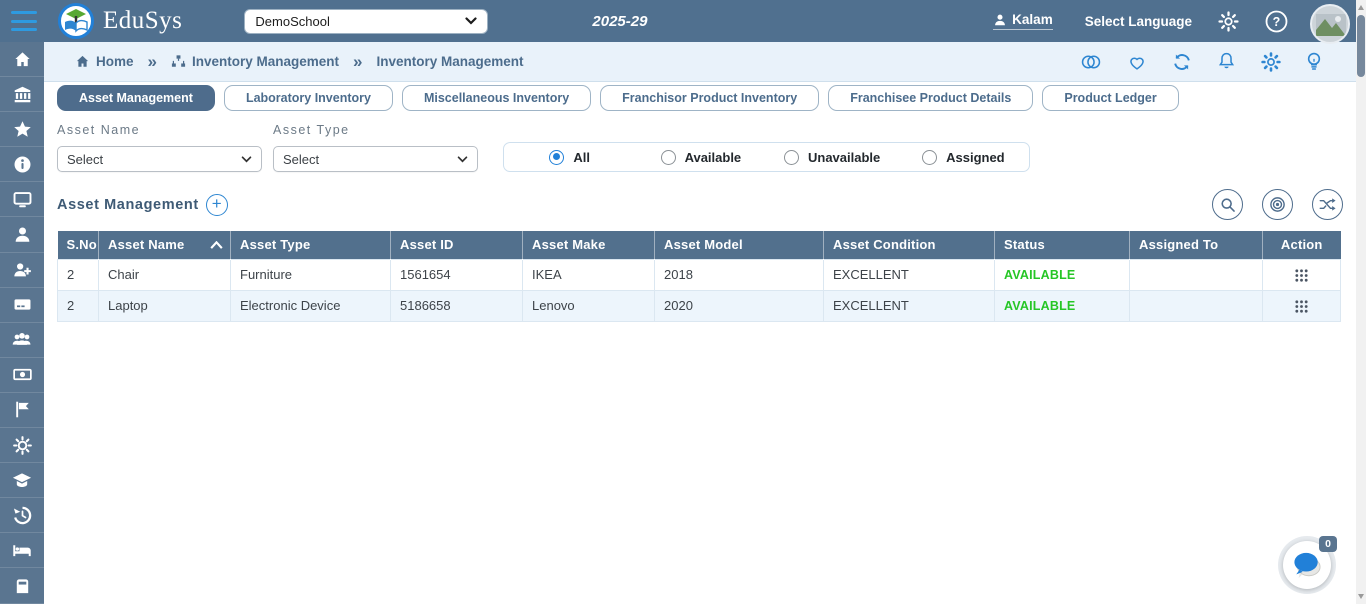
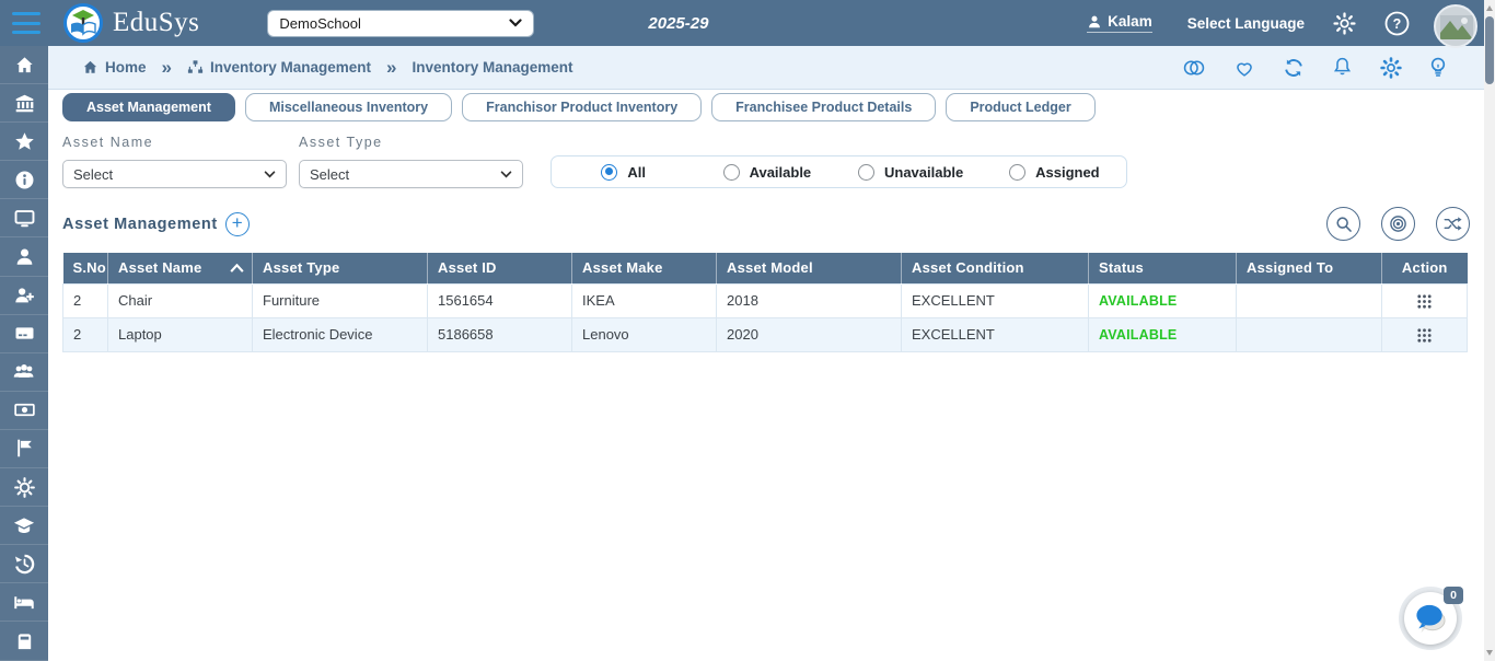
  EduSys
  DemoSchool
  2025-29
  Kalam
  Select Language
  ?
  Home
  »
  Inventory Management
  »
  Inventory Management
  Asset Management
- Laboratory Inventory
  Miscellaneous Inventory
  Franchisor Product Inventory
  Franchisee Product Details
  Product Ledger
  Asset Name
  Select
  Asset Type
  Select
  All
  Available
  Unavailable
  Assigned
  Asset Management
  +
  S.No	Asset Name	Asset Type	Asset ID	Asset Make	Asset Model	Asset Condition	Status	Assigned To	Action
  2	Chair	Furniture	1561654	IKEA	2018	EXCELLENT	AVAILABLE
  2	Laptop	Electronic Device	5186658	Lenovo	2020	EXCELLENT	AVAILABLE
  0
